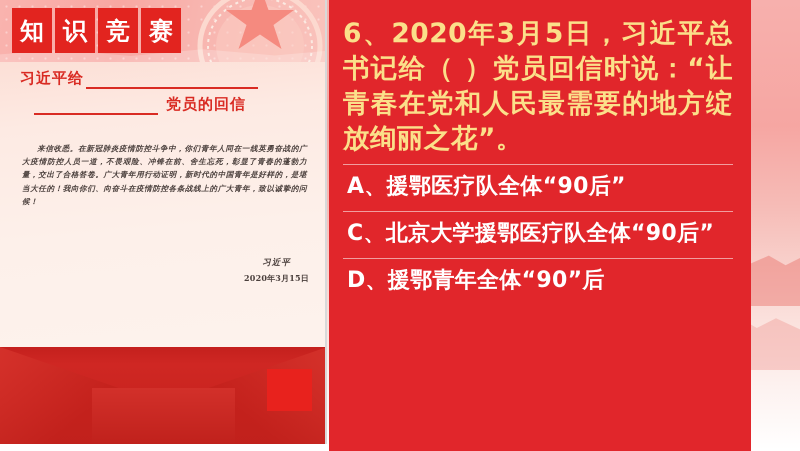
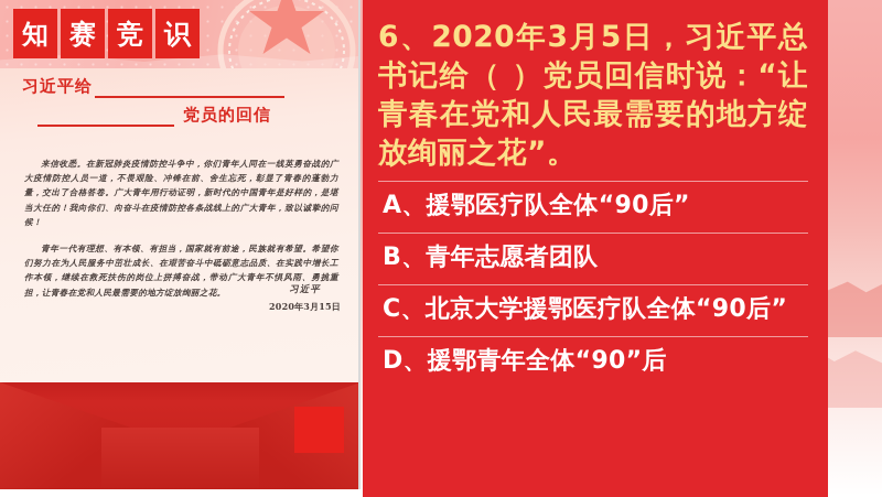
  知
- 识
+ 赛
  竞
- 赛
+ 识
  习近平给
  党员的回信
  来信收悉。在新冠肺炎疫情防控斗争中，你们青年人同在一线英勇奋战的广大疫情防控人员一道，不畏艰险、冲锋在前、舍生忘死，彰显了青春的蓬勃力量，交出了合格答卷。广大青年用行动证明，新时代的中国青年是好样的，是堪当大任的！我向你们、向奋斗在疫情防控各条战线上的广大青年，致以诚挚的问候！
+ 青年一代有理想、有本领、有担当，国家就有前途，民族就有希望。希望你们努力在为人民服务中茁壮成长、在艰苦奋斗中砥砺意志品质、在实践中增长工作本领，继续在救死扶伤的岗位上拼搏奋战，带动广大青年不惧风雨、勇挑重担，让青春在党和人民最需要的地方绽放绚丽之花。
  习近平
  2020年3月15日
  6、2020年3月5日，习近平总书记给（ ）党员回信时说：“让青春在党和人民最需要的地方绽放绚丽之花”。
  A、援鄂医疗队全体“90后”
+ B、青年志愿者团队
  C、北京大学援鄂医疗队全体“90后”
  D、援鄂青年全体“90”后
